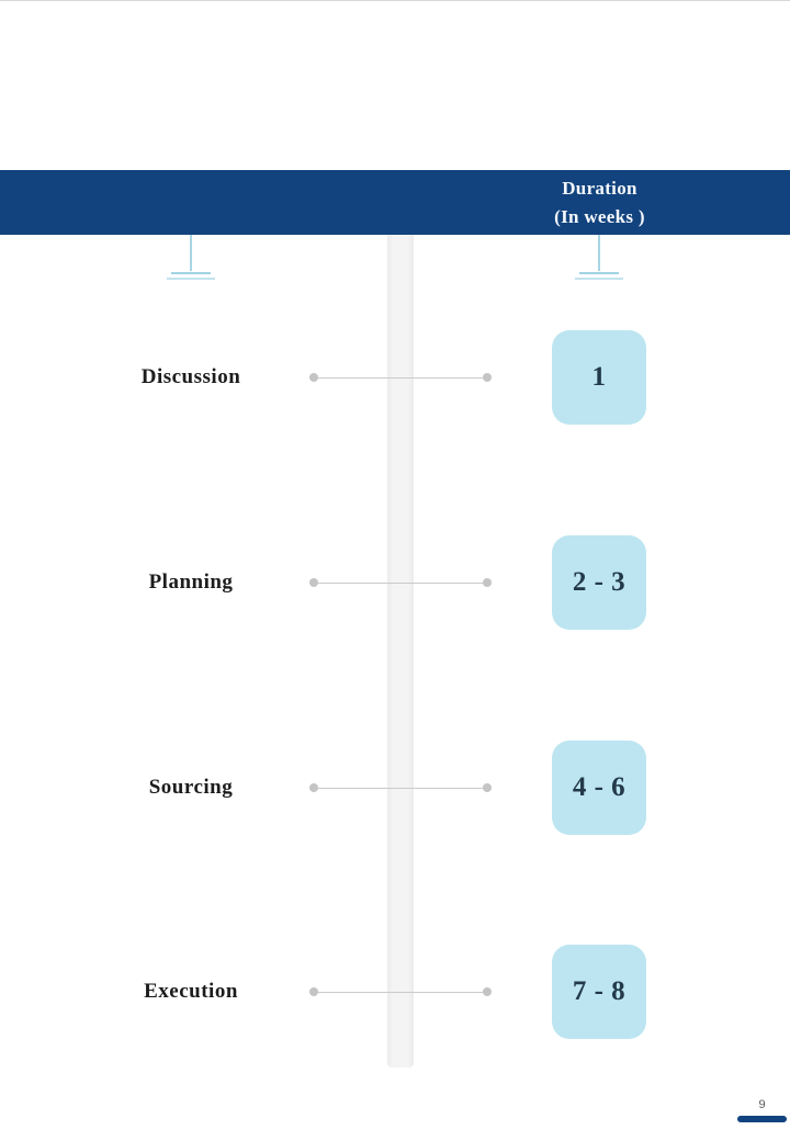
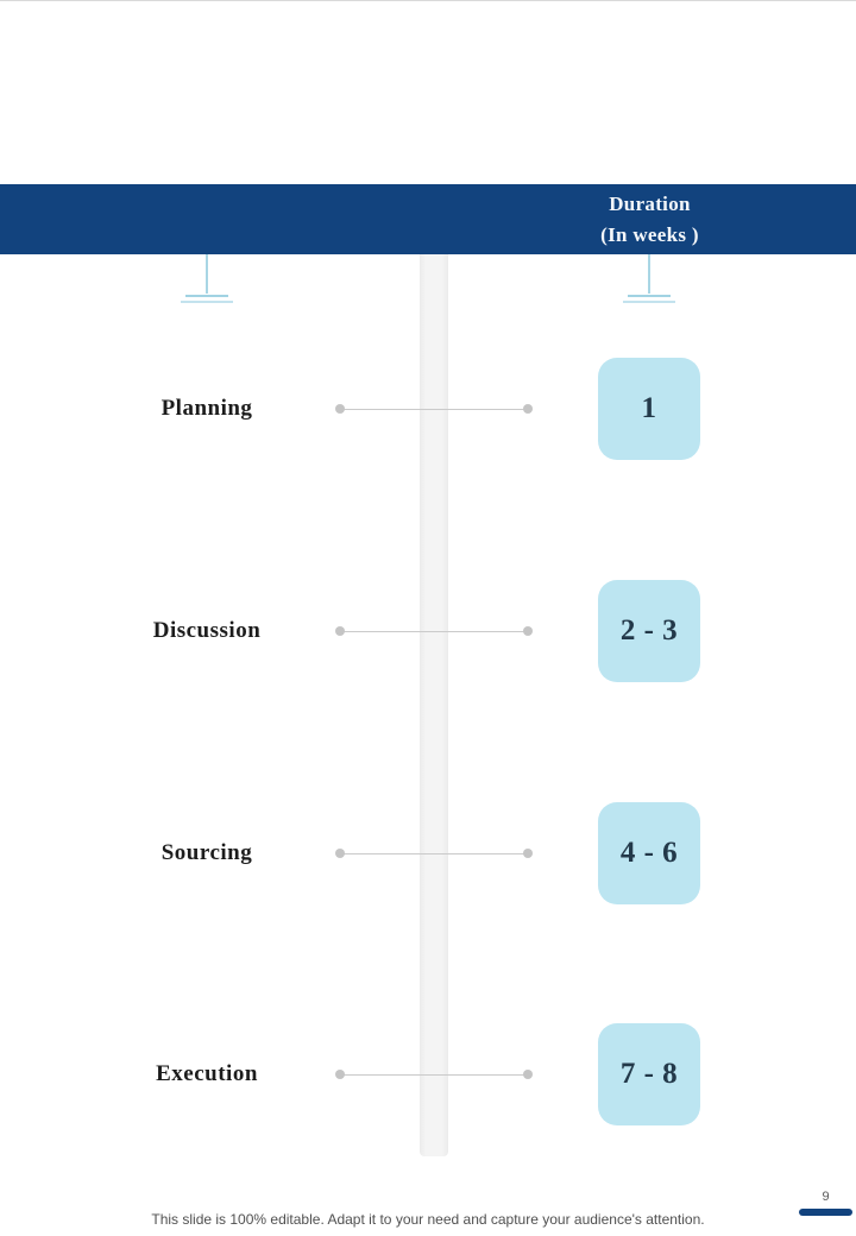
  Duration
  (In weeks )
- Discussion
+ Planning
  1
- Planning
+ Discussion
  2 - 3
  Sourcing
  4 - 6
  Execution
  7 - 8
+ This slide is 100% editable. Adapt it to your need and capture your audience's attention.
  9
